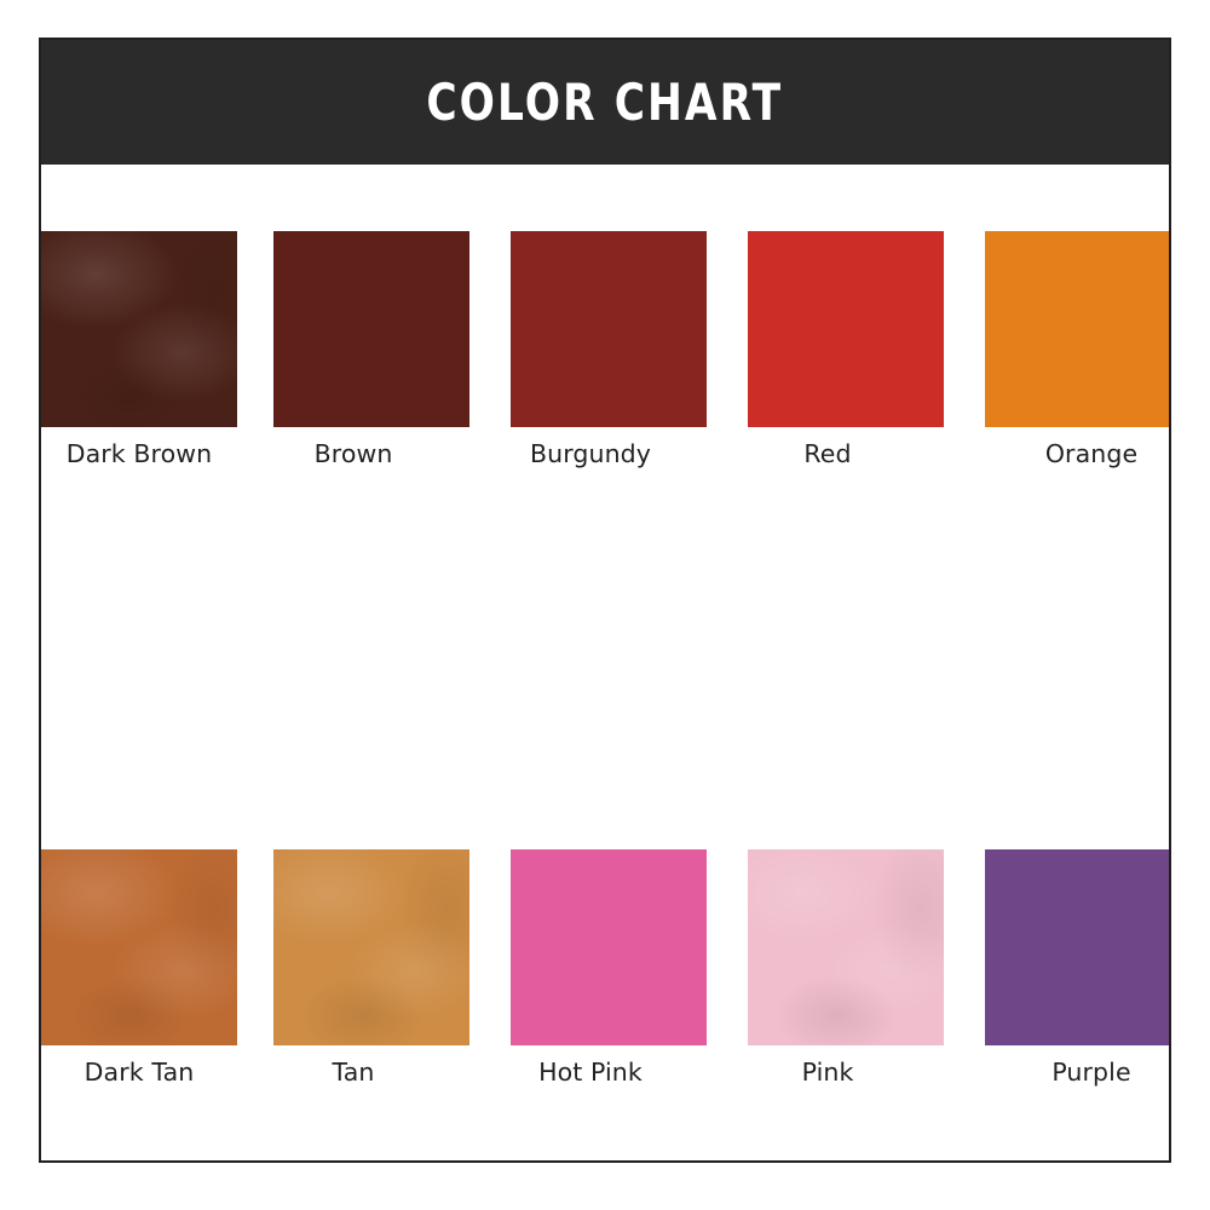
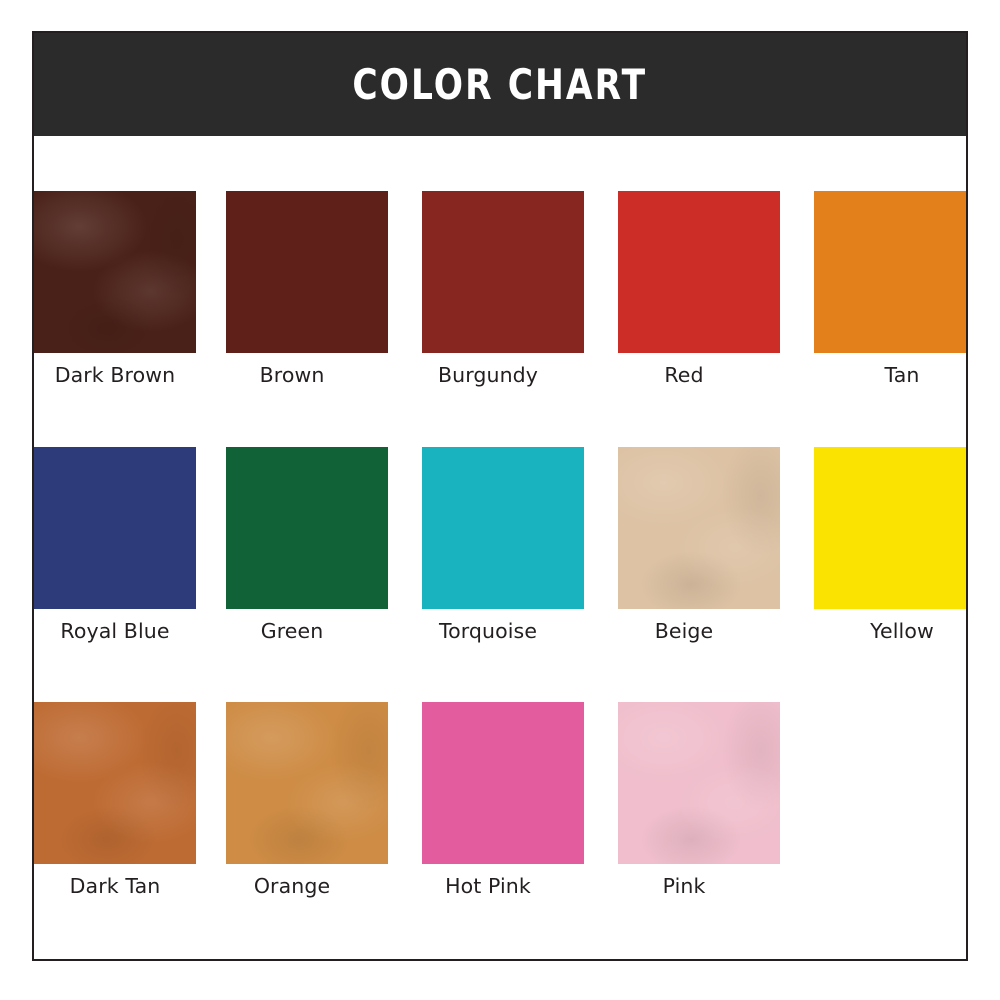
  COLOR CHART
  Dark Brown
  Brown
  Burgundy
  Red
- Orange
+ Tan
+ Royal Blue
+ Green
+ Torquoise
+ Beige
+ Yellow
  Dark Tan
- Tan
+ Orange
  Hot Pink
  Pink
- Purple
